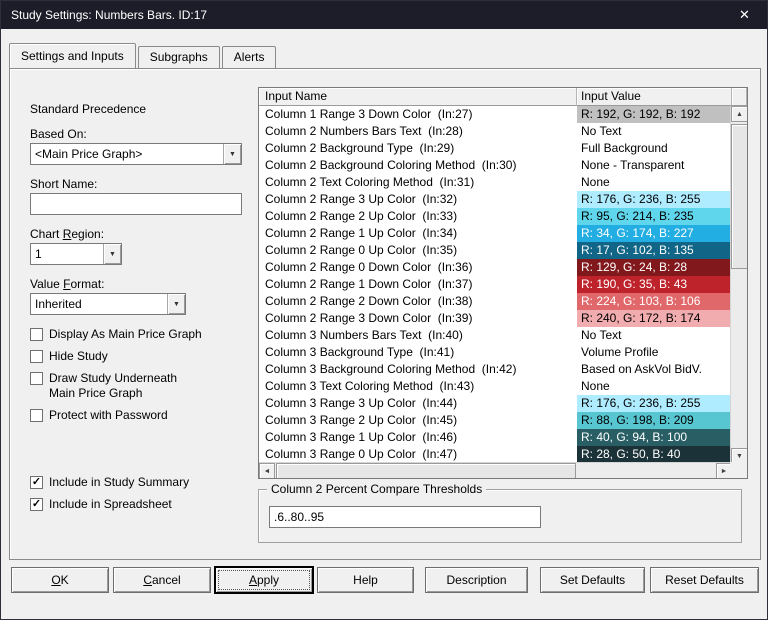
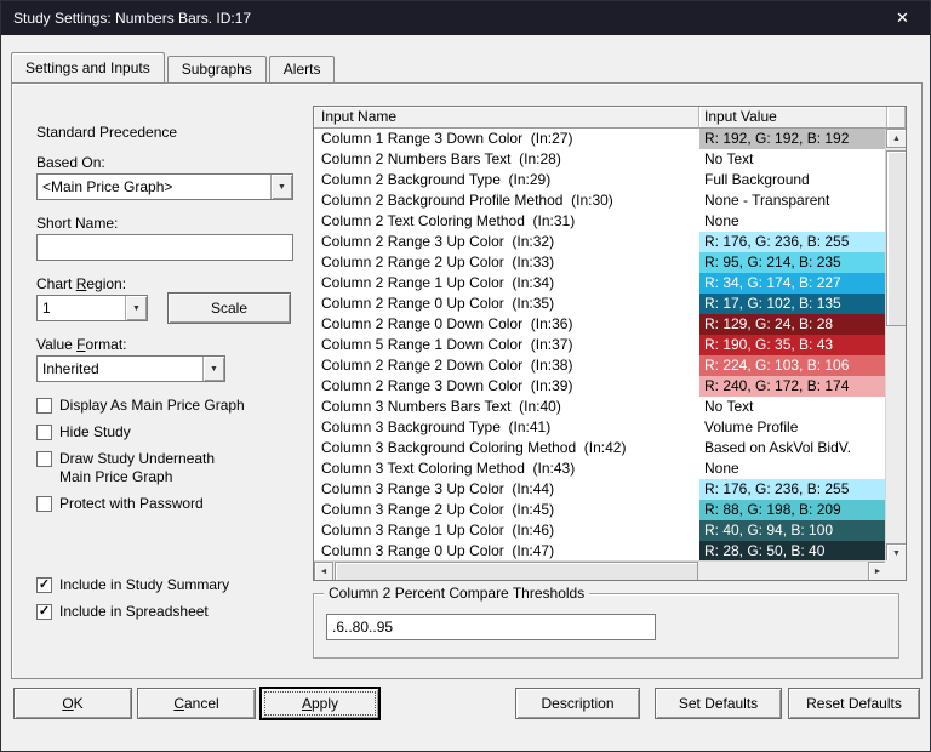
  Study Settings: Numbers Bars. ID:17
  ✕
  Settings and Inputs
  Subgraphs
  Alerts
  Standard Precedence
  Based On:
  <Main Price Graph>
  Short Name:
  Chart Region:
  1
+ Scale
  Value Format:
  Inherited
  Display As Main Price Graph
  Hide Study
  Draw Study Underneath
  Main Price Graph
  Protect with Password
  ✓
  Include in Study Summary
  ✓
  Include in Spreadsheet
  Input Name
  Input Value
  Column 1 Range 3 Down Color (In:27)
  R: 192, G: 192, B: 192
  Column 2 Numbers Bars Text (In:28)
  No Text
  Column 2 Background Type (In:29)
  Full Background
- Column 2 Background Coloring Method (In:30)
+ Column 2 Background Profile Method (In:30)
  None - Transparent
  Column 2 Text Coloring Method (In:31)
  None
  Column 2 Range 3 Up Color (In:32)
  R: 176, G: 236, B: 255
  Column 2 Range 2 Up Color (In:33)
  R: 95, G: 214, B: 235
  Column 2 Range 1 Up Color (In:34)
  R: 34, G: 174, B: 227
  Column 2 Range 0 Up Color (In:35)
  R: 17, G: 102, B: 135
  Column 2 Range 0 Down Color (In:36)
  R: 129, G: 24, B: 28
- Column 2 Range 1 Down Color (In:37)
+ Column 5 Range 1 Down Color (In:37)
  R: 190, G: 35, B: 43
  Column 2 Range 2 Down Color (In:38)
  R: 224, G: 103, B: 106
  Column 2 Range 3 Down Color (In:39)
  R: 240, G: 172, B: 174
  Column 3 Numbers Bars Text (In:40)
  No Text
  Column 3 Background Type (In:41)
  Volume Profile
  Column 3 Background Coloring Method (In:42)
  Based on AskVol BidV.
  Column 3 Text Coloring Method (In:43)
  None
  Column 3 Range 3 Up Color (In:44)
  R: 176, G: 236, B: 255
  Column 3 Range 2 Up Color (In:45)
  R: 88, G: 198, B: 209
  Column 3 Range 1 Up Color (In:46)
  R: 40, G: 94, B: 100
  Column 3 Range 0 Up Color (In:47)
  R: 28, G: 50, B: 40
  Column 2 Percent Compare Thresholds
  .6..80..95
  OK
  Cancel
  Apply
- Help
  Description
  Set Defaults
  Reset Defaults
